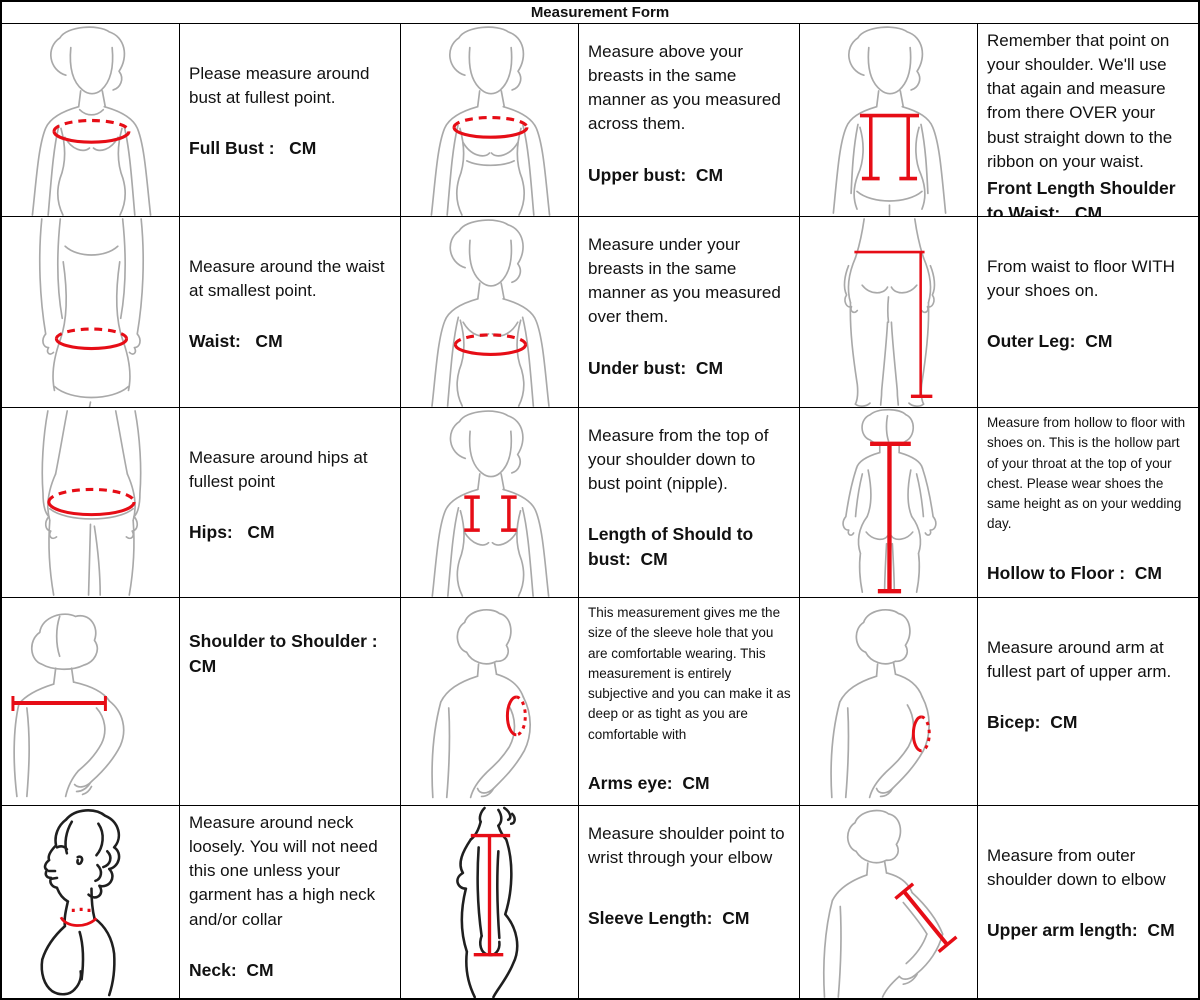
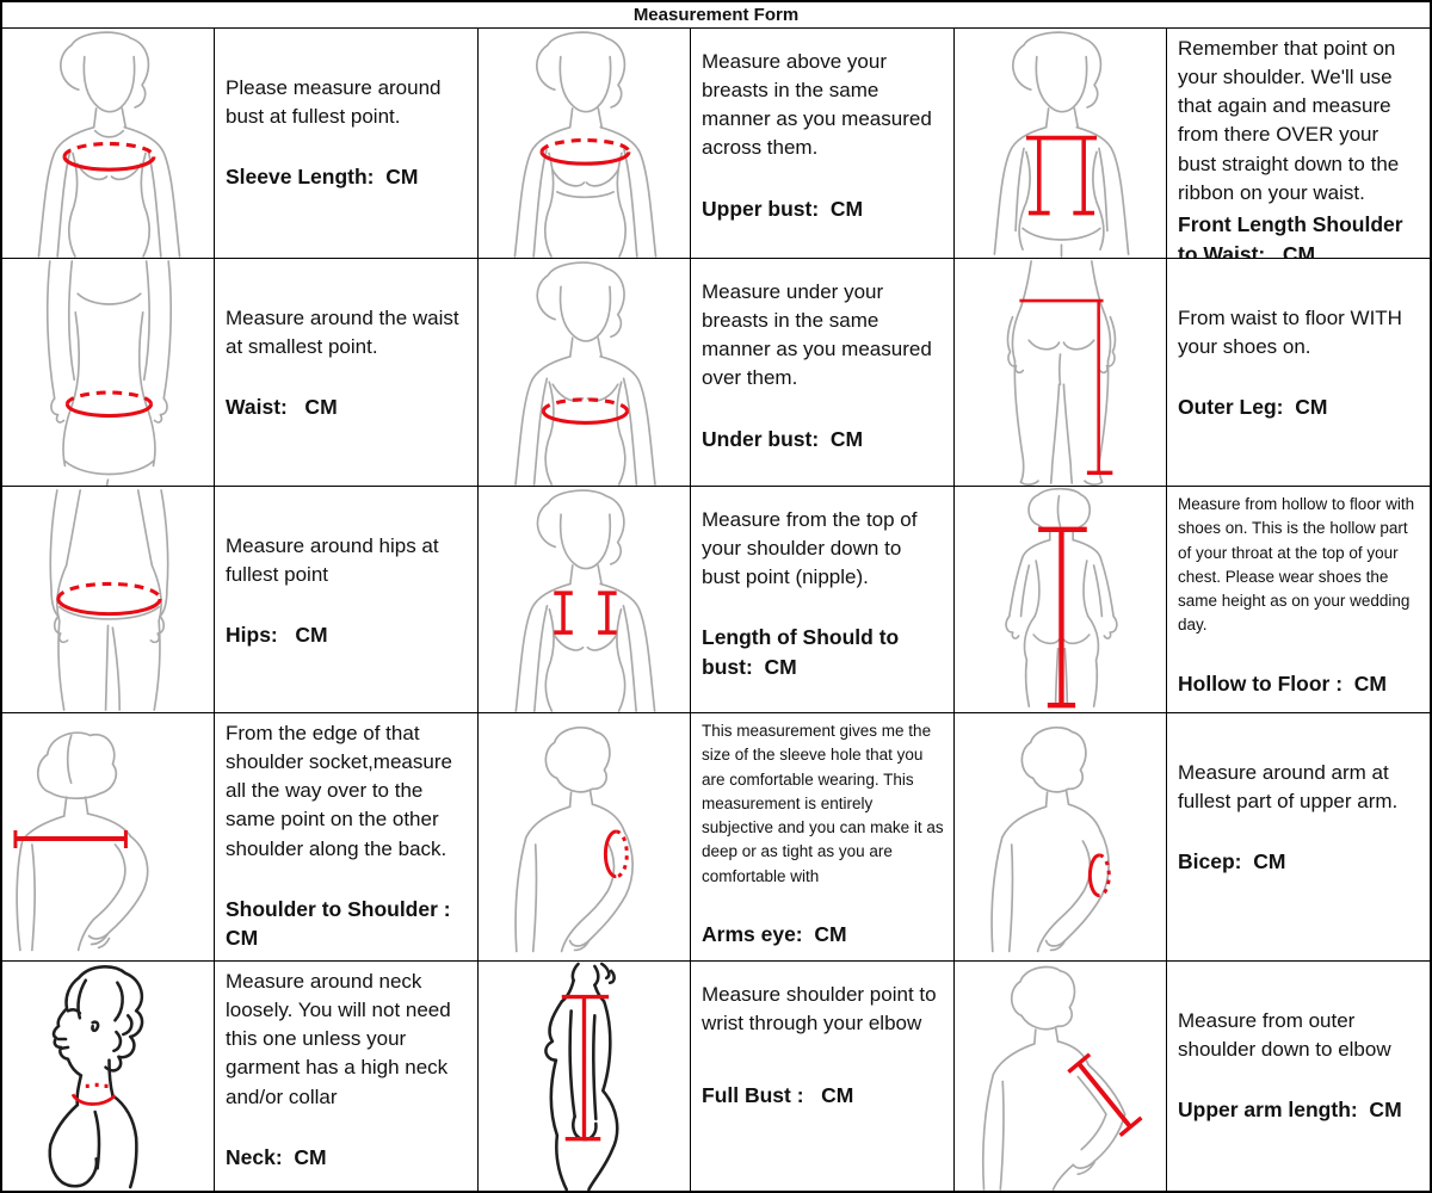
  Measurement Form
  Please measure around bust at fullest point.
- Full Bust : CM
+ Sleeve Length: CM
  Measure above your breasts in the same manner as you measured across them.
  Upper bust: CM
  Remember that point on your shoulder. We'll use that again and measure from there OVER your bust straight down to the ribbon on your waist.
  Front Length Shoulder to Waist: CM
  Measure around the waist at smallest point.
  Waist: CM
  Measure under your breasts in the same manner as you measured over them.
  Under bust: CM
  From waist to floor WITH your shoes on.
  Outer Leg: CM
  Measure around hips at fullest point
  Hips: CM
  Measure from the top of your shoulder down to bust point (nipple).
  Length of Should to bust: CM
  Measure from hollow to floor with shoes on. This is the hollow part of your throat at the top of your chest. Please wear shoes the same height as on your wedding day.
  Hollow to Floor : CM
+ From the edge of that shoulder socket,measure all the way over to the same point on the other shoulder along the back.
  Shoulder to Shoulder : CM
  This measurement gives me the size of the sleeve hole that you are comfortable wearing. This measurement is entirely subjective and you can make it as deep or as tight as you are comfortable with
  Arms eye: CM
  Measure around arm at fullest part of upper arm.
  Bicep: CM
  Measure around neck loosely. You will not need this one unless your garment has a high neck and/or collar
  Neck: CM
  Measure shoulder point to wrist through your elbow
- Sleeve Length: CM
+ Full Bust : CM
  Measure from outer shoulder down to elbow
  Upper arm length: CM
